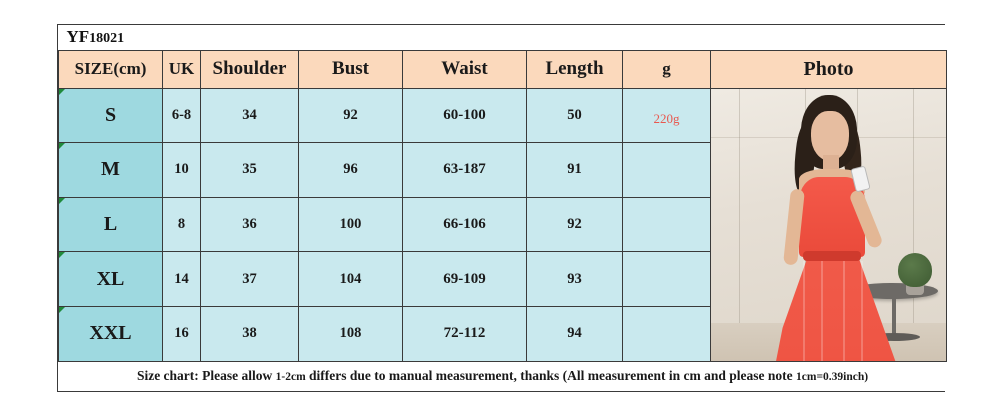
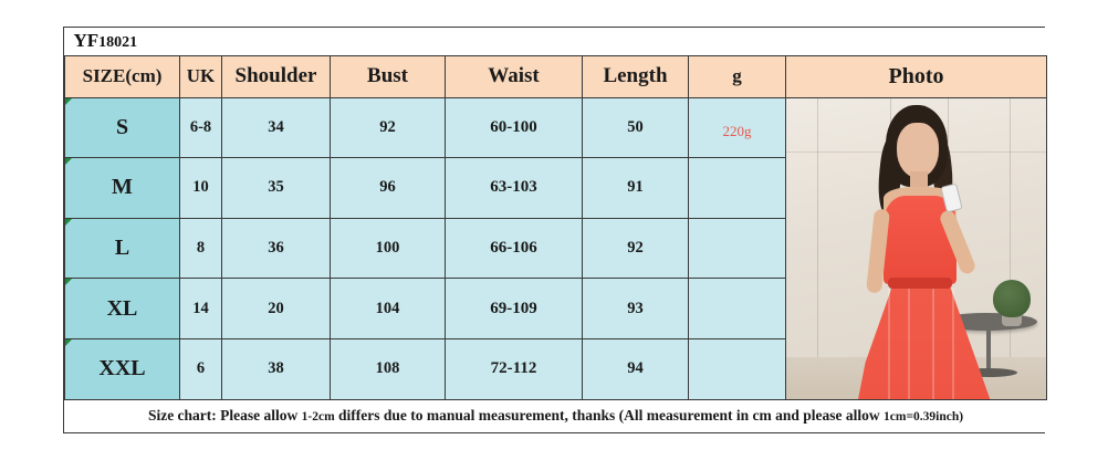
  YF18021
  SIZE(cm)	UK	Shoulder	Bust	Waist	Length	g	Photo
  S	6-8	34	92	60-100	50	220g
- M	10	35	96	63-187	91
+ M	10	35	96	63-103	91
  L	8	36	100	66-106	92
- XL	14	37	104	69-109	93
+ XL	14	20	104	69-109	93
- XXL	16	38	108	72-112	94
+ XXL	6	38	108	72-112	94
- Size chart: Please allow 1-2cm differs due to manual measurement, thanks (All measurement in cm and please note 1cm=0.39inch)
+ Size chart: Please allow 1-2cm differs due to manual measurement, thanks (All measurement in cm and please allow 1cm=0.39inch)
